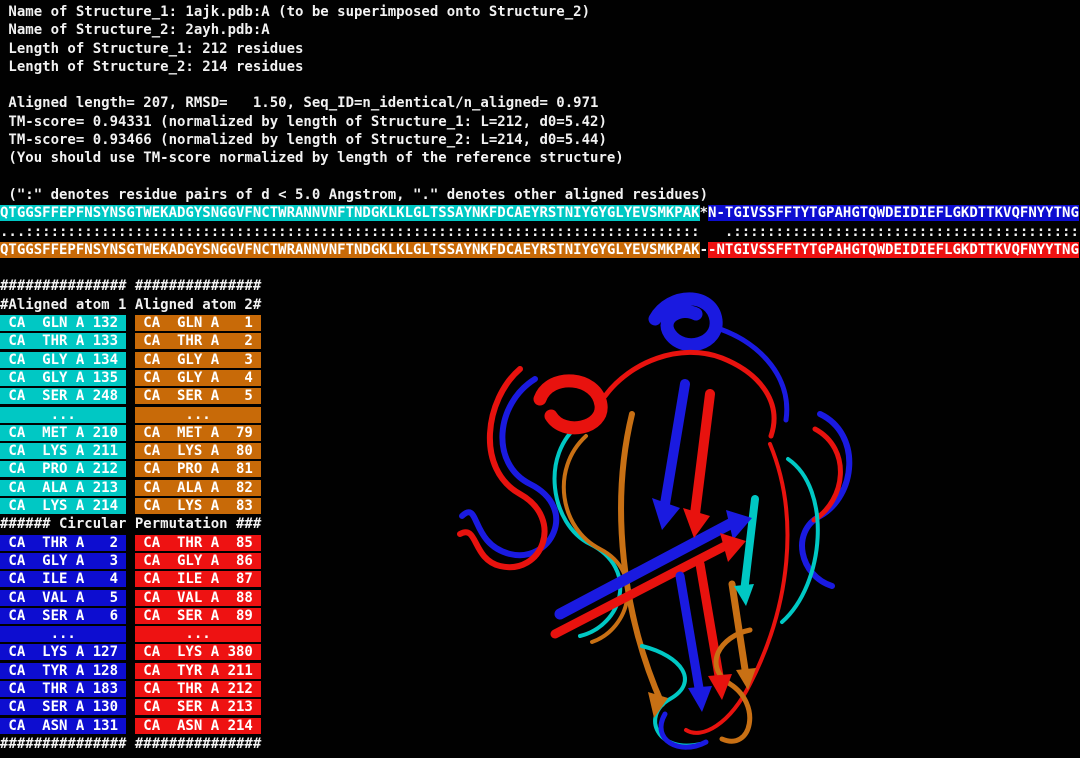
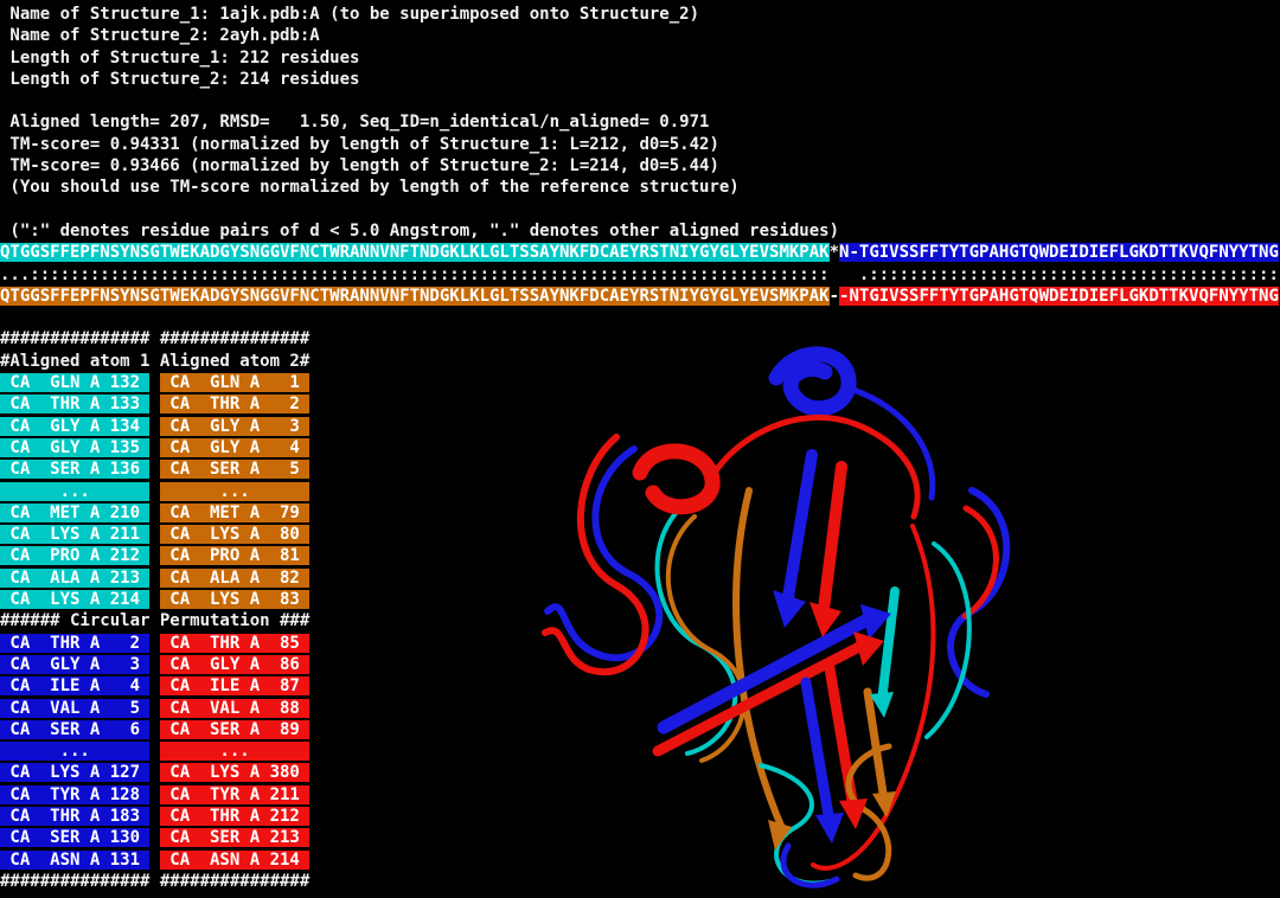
  Name of Structure_1: 1ajk.pdb:A (to be superimposed onto Structure_2)
  Name of Structure_2: 2ayh.pdb:A
  Length of Structure_1: 212 residues
  Length of Structure_2: 214 residues
  Aligned length= 207, RMSD= 1.50, Seq_ID=n_identical/n_aligned= 0.971
  TM-score= 0.94331 (normalized by length of Structure_1: L=212, d0=5.42)
  TM-score= 0.93466 (normalized by length of Structure_2: L=214, d0=5.44)
  (You should use TM-score normalized by length of the reference structure)
  (":" denotes residue pairs of d < 5.0 Angstrom, "." denotes other aligned residues)
  QTGGSFFEPFNSYNSGTWEKADGYSNGGVFNCTWRANNVNFTNDGKLKLGLTSSAYNKFDCAEYRSTNIYGYGLYEVSMKPAK*N-TGIVSSFFTYTGPAHGTQWDEIDIEFLGKDTTKVQFNYYTNG
  ...:::::::::::::::::::::::::::::::::::::::::::::::::::::::::::::::::::::::::::::::: .:::::::::::::::::::::::::::::::::::::::::
  QTGGSFFEPFNSYNSGTWEKADGYSNGGVFNCTWRANNVNFTNDGKLKLGLTSSAYNKFDCAEYRSTNIYGYGLYEVSMKPAK--NTGIVSSFFTYTGPAHGTQWDEIDIEFLGKDTTKVQFNYYTNG
  ############### ###############
  #Aligned atom 1 Aligned atom 2#
  CA GLN A 132 CA GLN A 1
  CA THR A 133 CA THR A 2
  CA GLY A 134 CA GLY A 3
  CA GLY A 135 CA GLY A 4
- CA SER A 248 CA SER A 5
+ CA SER A 136 CA SER A 5
  ... ...
  CA MET A 210 CA MET A 79
  CA LYS A 211 CA LYS A 80
  CA PRO A 212 CA PRO A 81
  CA ALA A 213 CA ALA A 82
  CA LYS A 214 CA LYS A 83
  ###### Circular Permutation ###
  CA THR A 2 CA THR A 85
  CA GLY A 3 CA GLY A 86
  CA ILE A 4 CA ILE A 87
  CA VAL A 5 CA VAL A 88
  CA SER A 6 CA SER A 89
  ... ...
  CA LYS A 127 CA LYS A 380
  CA TYR A 128 CA TYR A 211
  CA THR A 183 CA THR A 212
  CA SER A 130 CA SER A 213
  CA ASN A 131 CA ASN A 214
  ############### ###############
